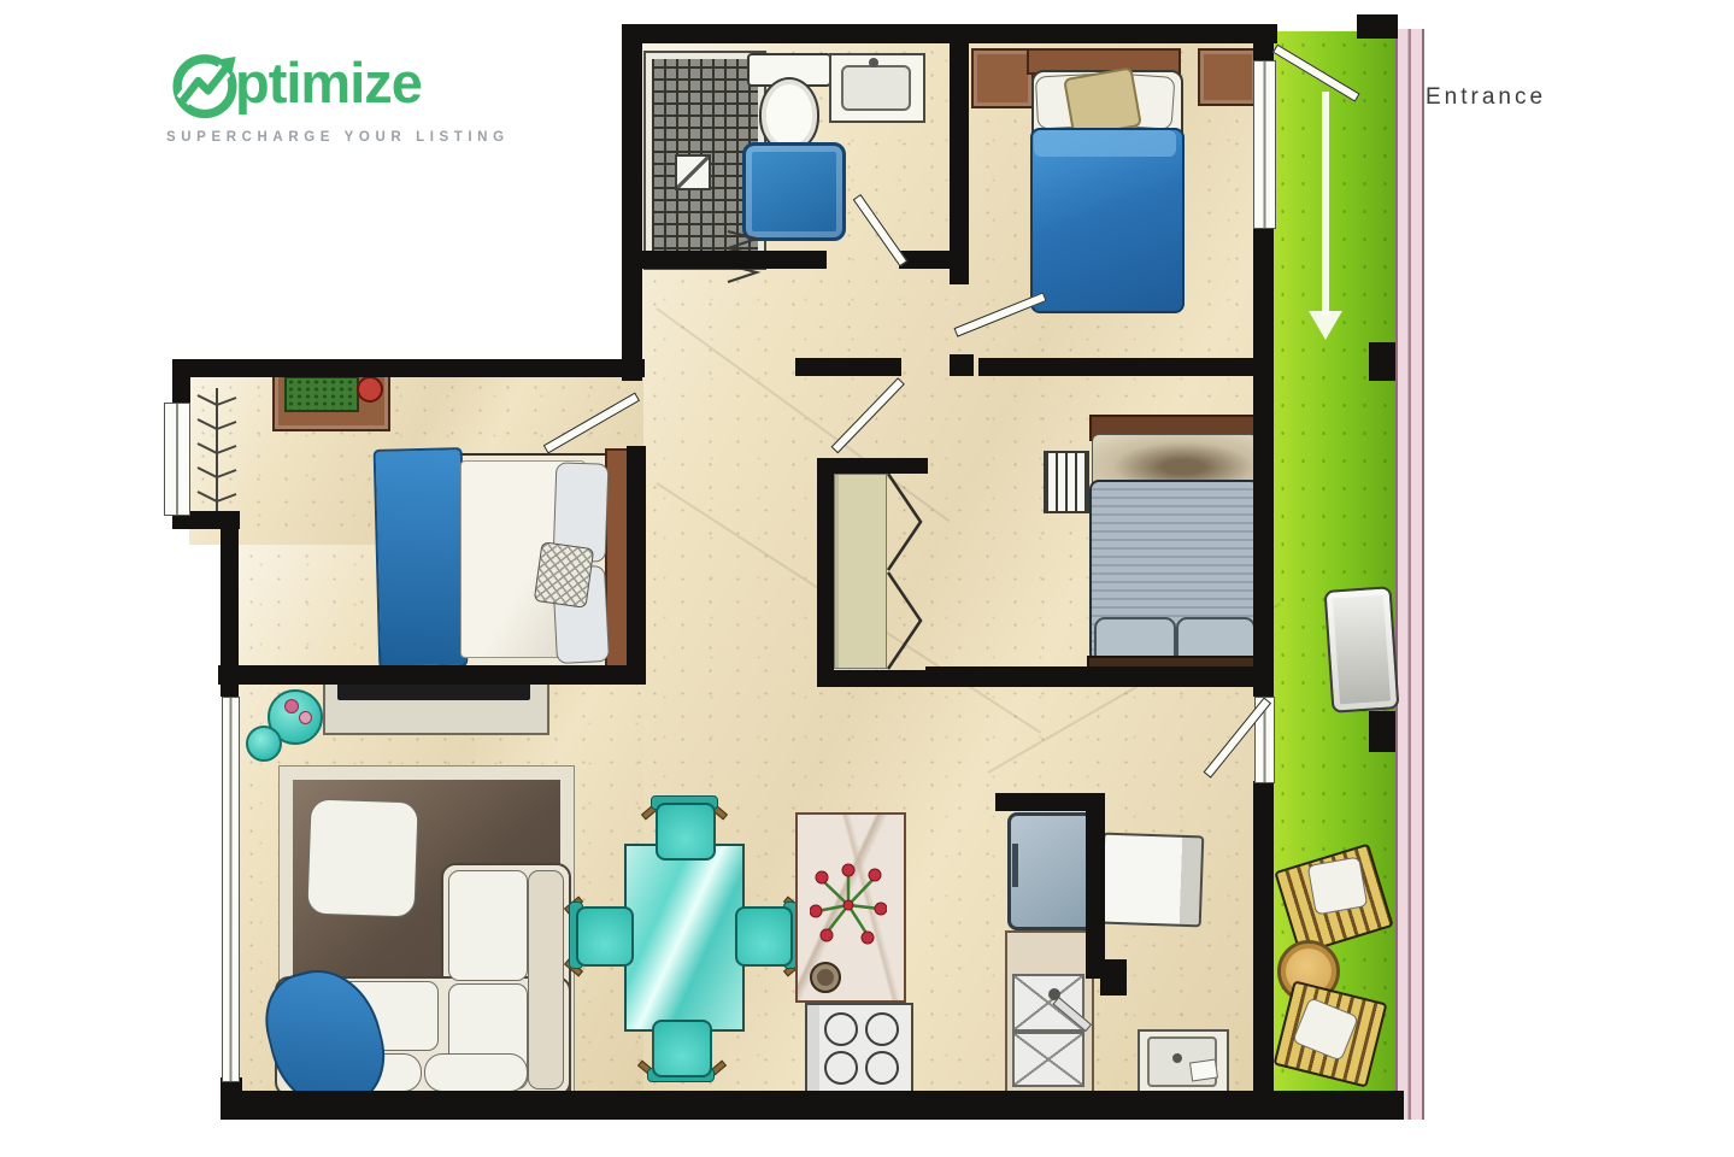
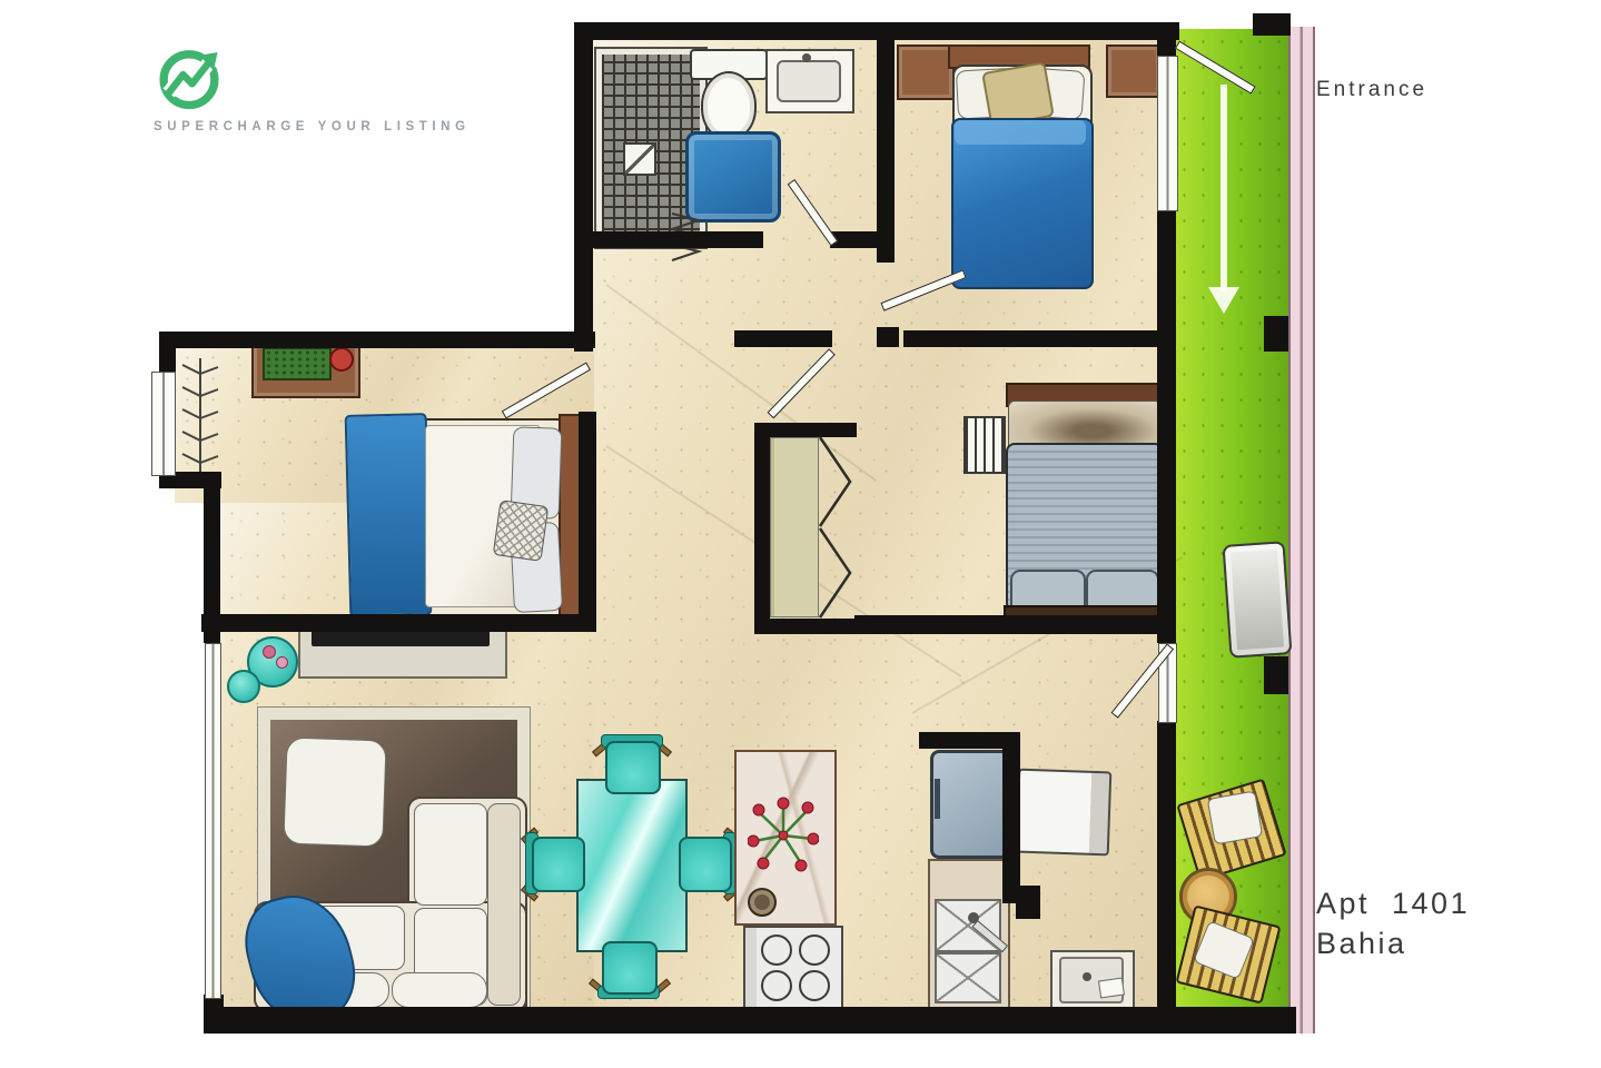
- ptimize
  SUPERCHARGE YOUR LISTING
  Entrance
+ Apt 1401
+ Bahia
